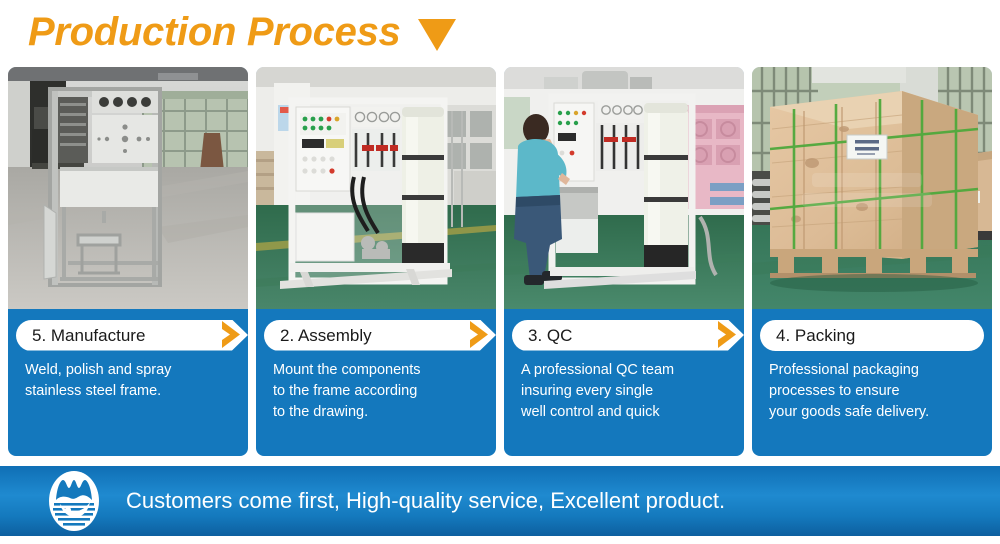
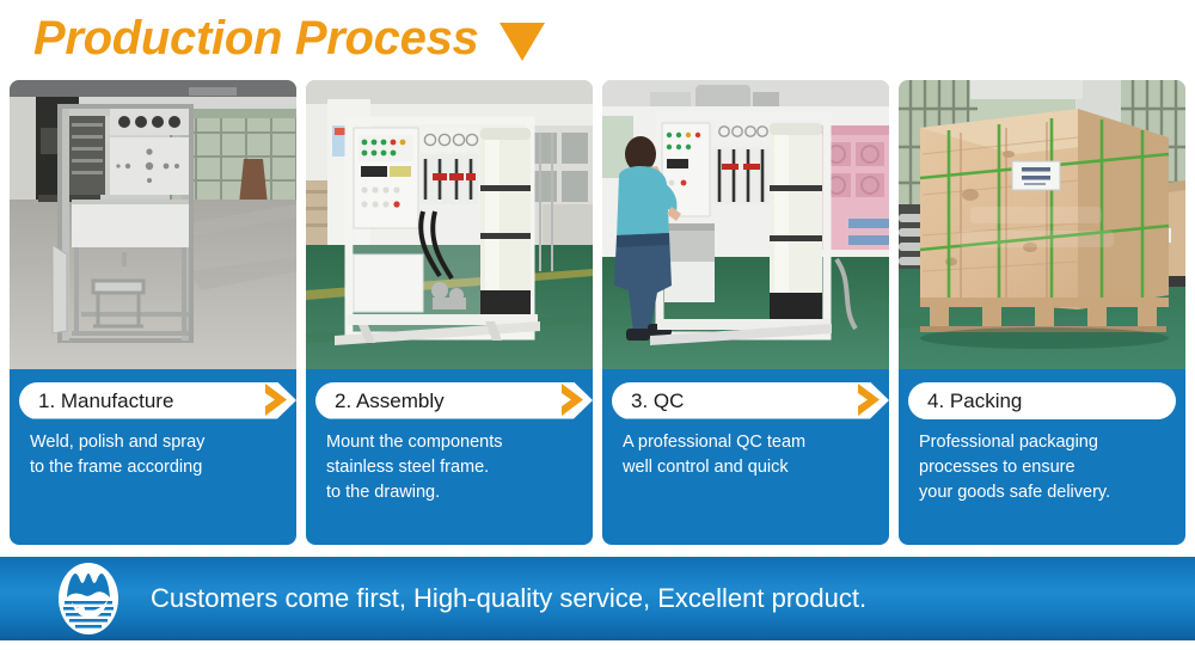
  Production Process
- 5. Manufacture
+ 1. Manufacture
  Weld, polish and spray
- stainless steel frame.
+ to the frame according
  2. Assembly
  Mount the components
- to the frame according
+ stainless steel frame.
  to the drawing.
  3. QC
  A professional QC team
- insuring every single
  well control and quick
  4. Packing
  Professional packaging
  processes to ensure
  your goods safe delivery.
  Customers come first, High-quality service, Excellent product.
